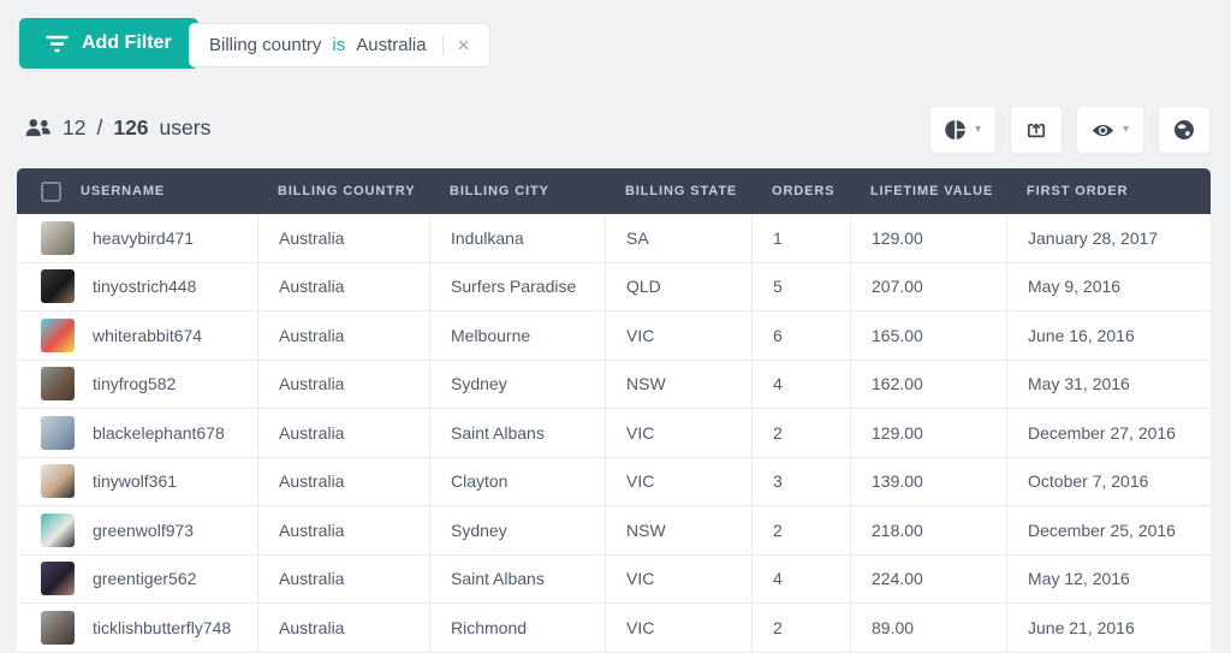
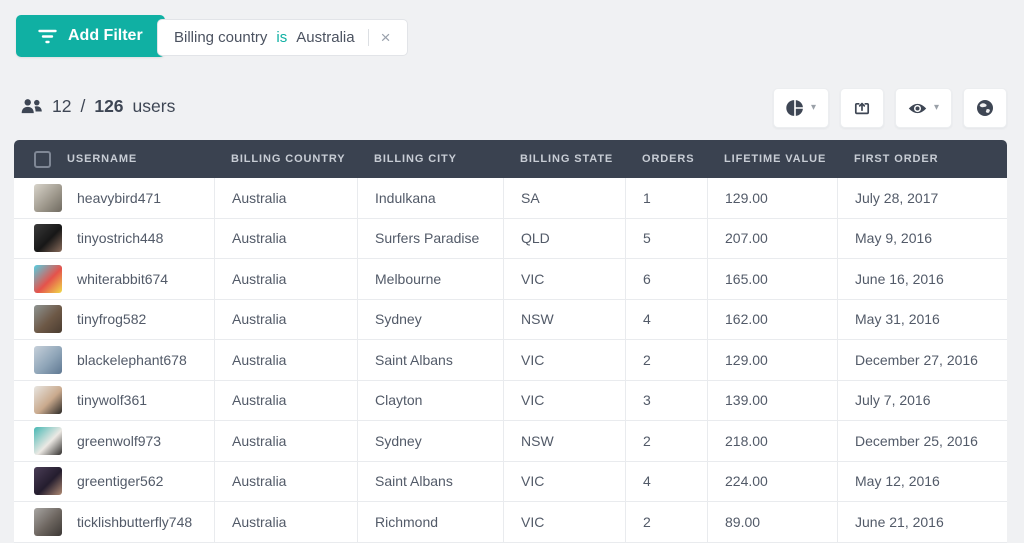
  Add Filter
  Billing country
  is
  Australia
  ×
  12
  /
  126
  users
  ▾
  ▾
  USERNAME	BILLING COUNTRY	BILLING CITY	BILLING STATE	ORDERS	LIFETIME VALUE	FIRST ORDER
- heavybird471	Australia	Indulkana	SA	1	129.00	January 28, 2017
+ heavybird471	Australia	Indulkana	SA	1	129.00	July 28, 2017
  tinyostrich448	Australia	Surfers Paradise	QLD	5	207.00	May 9, 2016
  whiterabbit674	Australia	Melbourne	VIC	6	165.00	June 16, 2016
  tinyfrog582	Australia	Sydney	NSW	4	162.00	May 31, 2016
  blackelephant678	Australia	Saint Albans	VIC	2	129.00	December 27, 2016
- tinywolf361	Australia	Clayton	VIC	3	139.00	October 7, 2016
+ tinywolf361	Australia	Clayton	VIC	3	139.00	July 7, 2016
  greenwolf973	Australia	Sydney	NSW	2	218.00	December 25, 2016
  greentiger562	Australia	Saint Albans	VIC	4	224.00	May 12, 2016
  ticklishbutterfly748	Australia	Richmond	VIC	2	89.00	June 21, 2016
